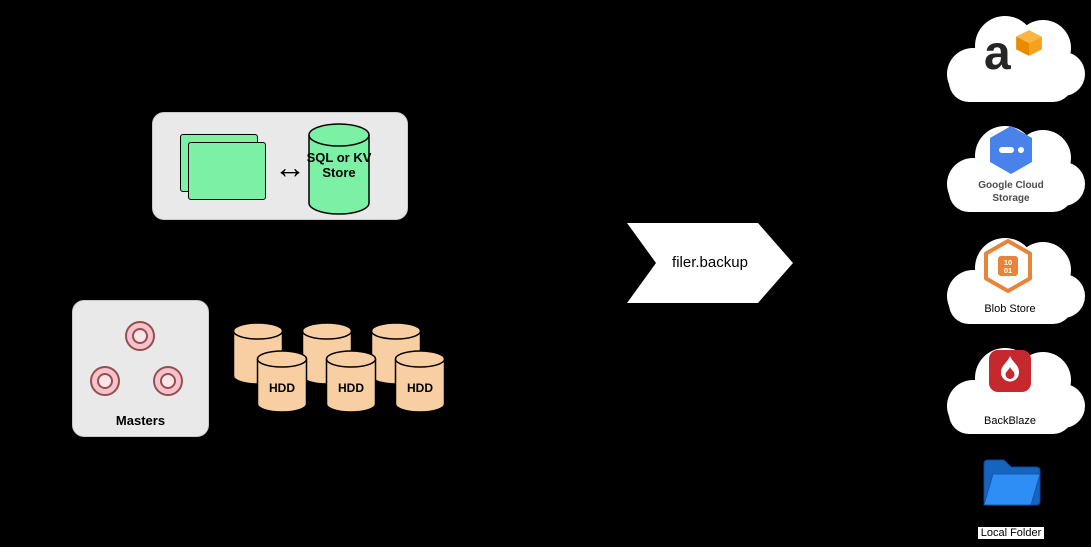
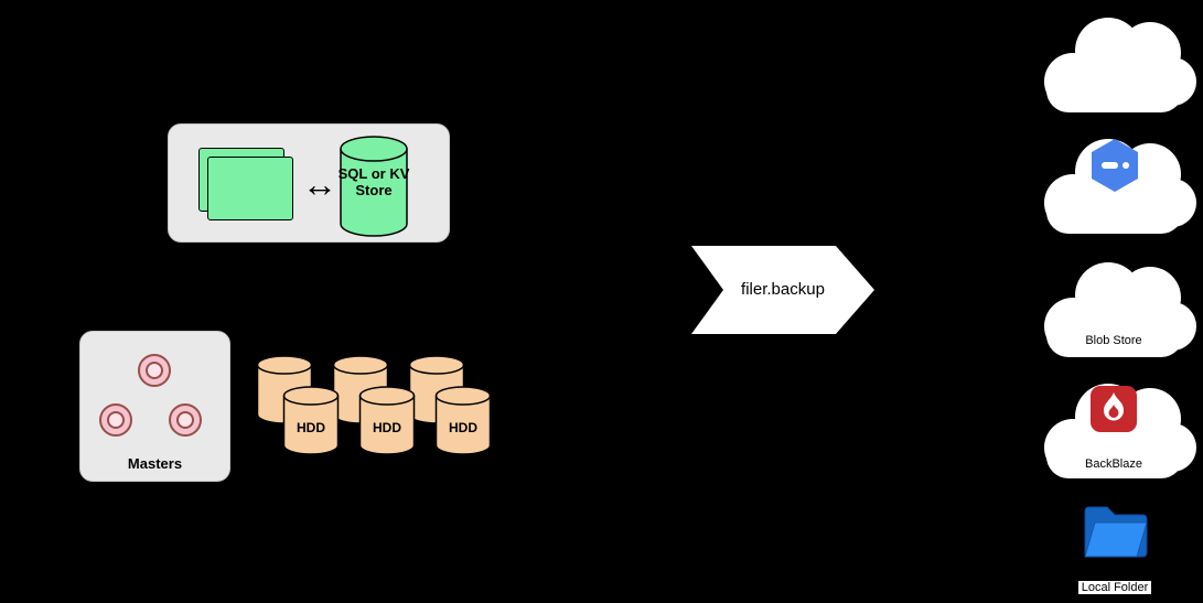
  ↔
  SQL or KV Store
  Masters
  HDD
  HDD
  HDD
  filer.backup
- a
- Google Cloud
- Storage
- 10
- 01
  Blob Store
  BackBlaze
  Local Folder
